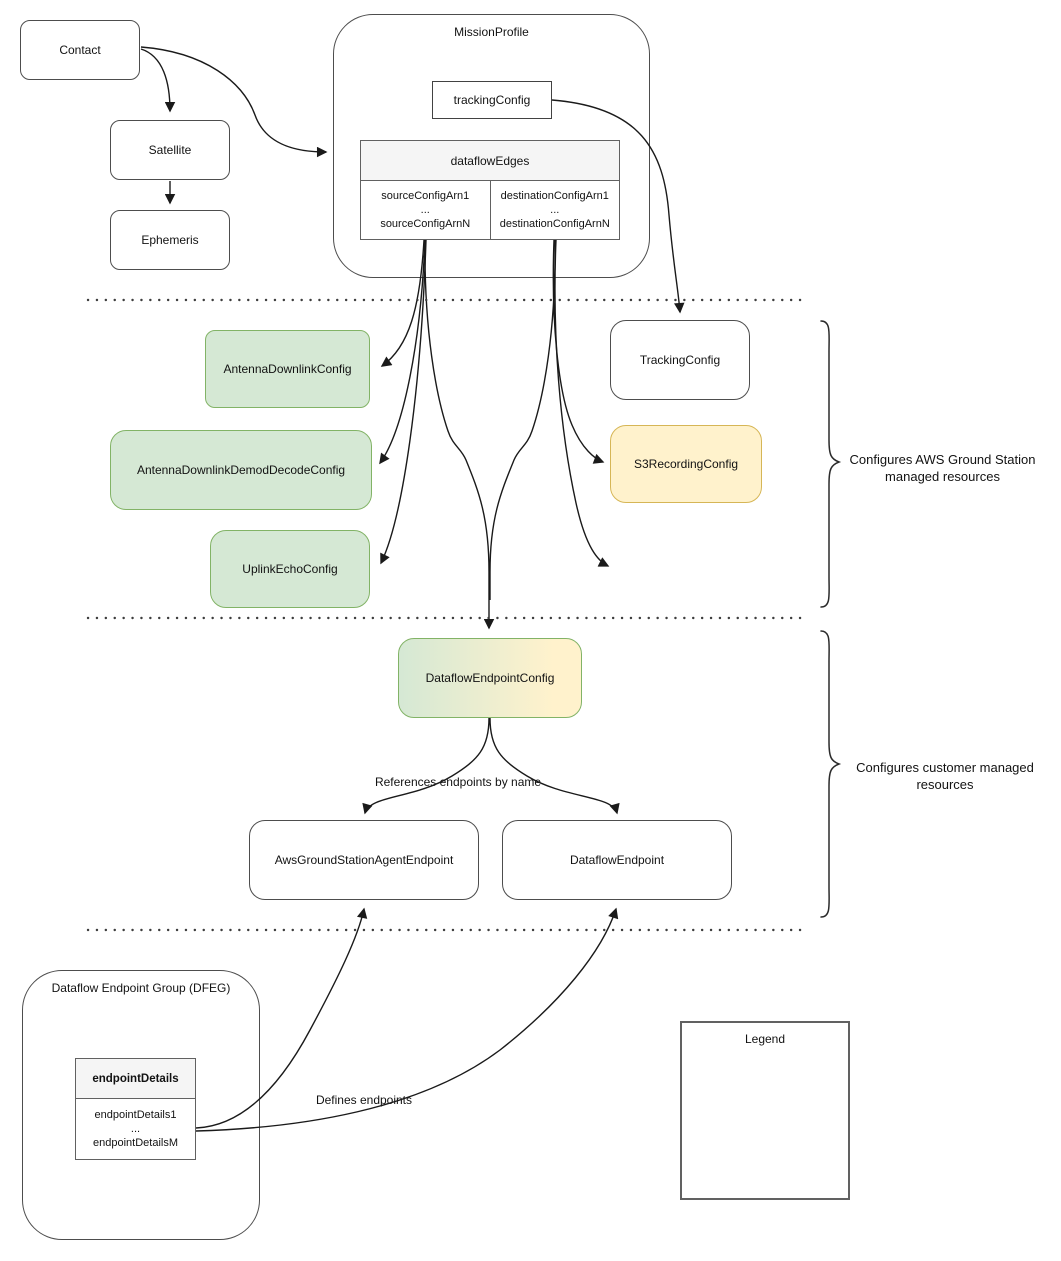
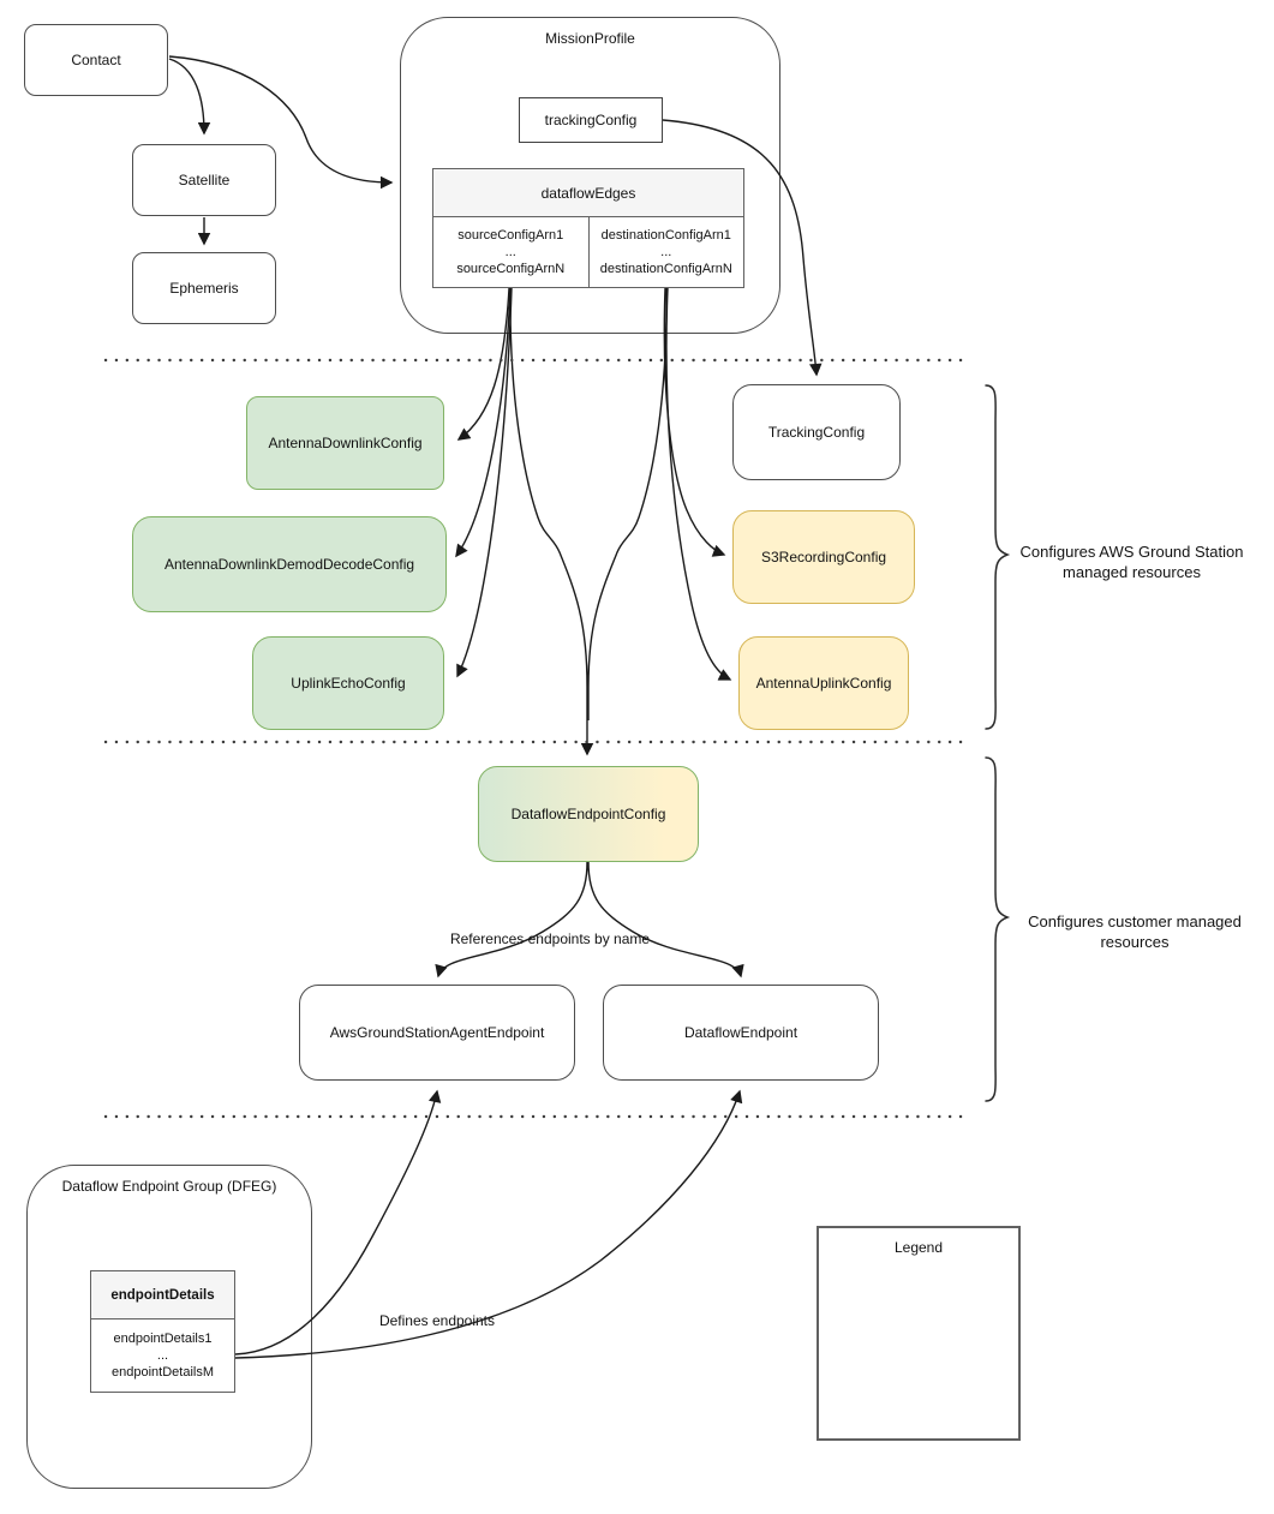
  Contact
  Satellite
  Ephemeris
  MissionProfile
  trackingConfig
  dataflowEdges
  sourceConfigArn1
  ...
  sourceConfigArnN
  destinationConfigArn1
  ...
  destinationConfigArnN
  AntennaDownlinkConfig
  AntennaDownlinkDemodDecodeConfig
  UplinkEchoConfig
  TrackingConfig
  S3RecordingConfig
+ AntennaUplinkConfig
  Configures AWS Ground Station
  managed resources
  DataflowEndpointConfig
  References endpoints by nam
  AwsGroundStationAgentEndpoint
  DataflowEndpoint
  Configures customer managed
  resources
  Dataflow Endpoint Group (DFEG)
  endpointDetails
  endpointDetails1
  ...
  endpointDetailsM
  Defines endpoits
  Legend
